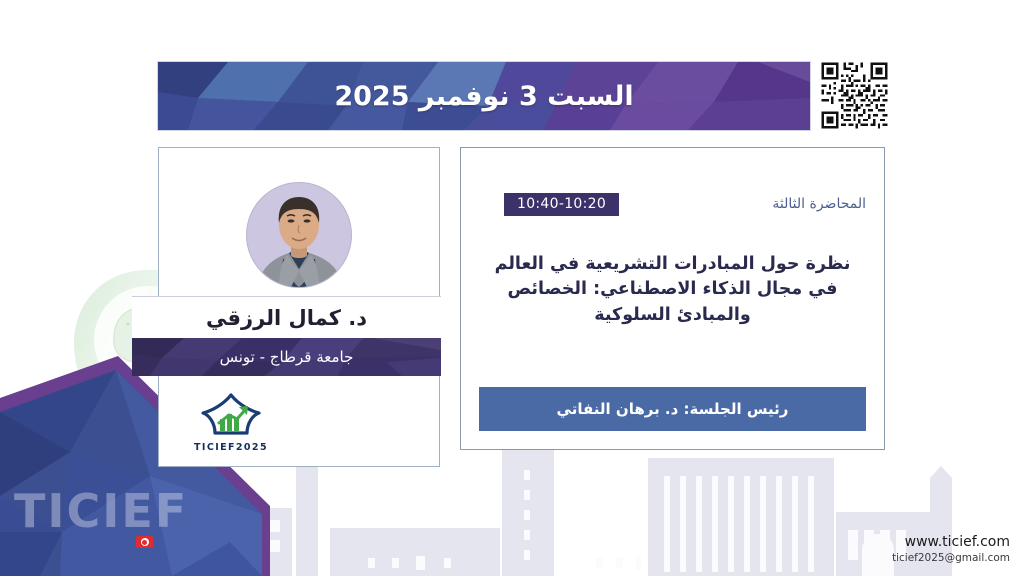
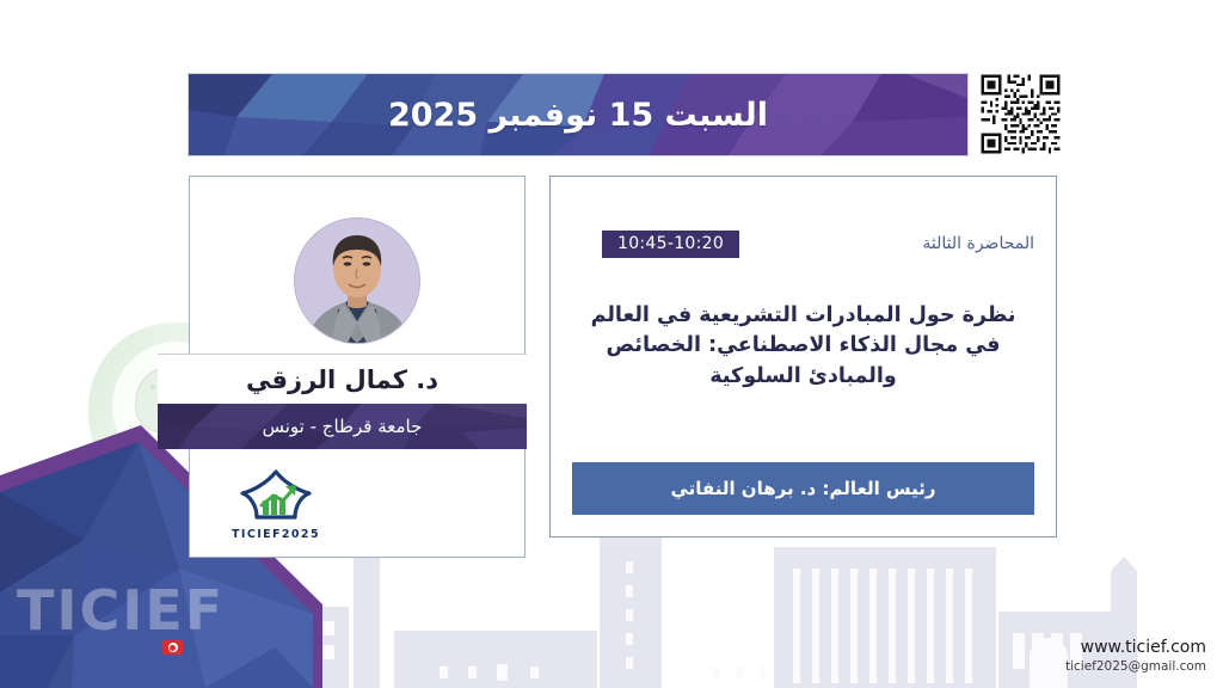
  TICIEF
- السبت 3 نوفمبر 2025
+ السبت 15 نوفمبر 2025
  د. كمال الرزقي
  جامعة قرطاج - تونس
  TICIEF2025
  المحاضرة الثالثة
- 10:40-10:20
+ 10:45-10:20
  نظرة حول المبادرات التشريعية في العالم
  في مجال الذكاء الاصطناعي: الخصائص
  والمبادئ السلوكية
- رئيس الجلسة: د. برهان النفاتي
+ رئيس العالم: د. برهان النفاتي
  www.ticief.com
  ticief2025@gmail.com
